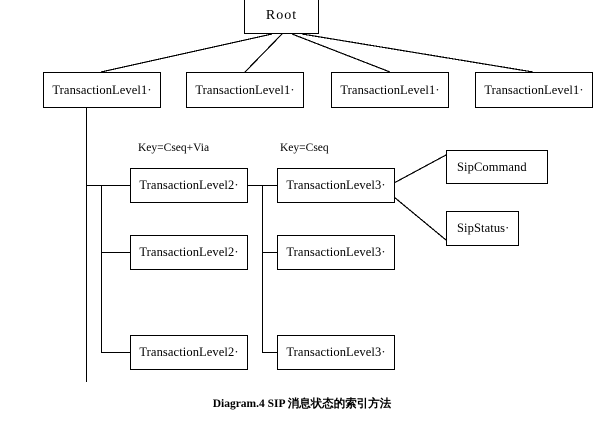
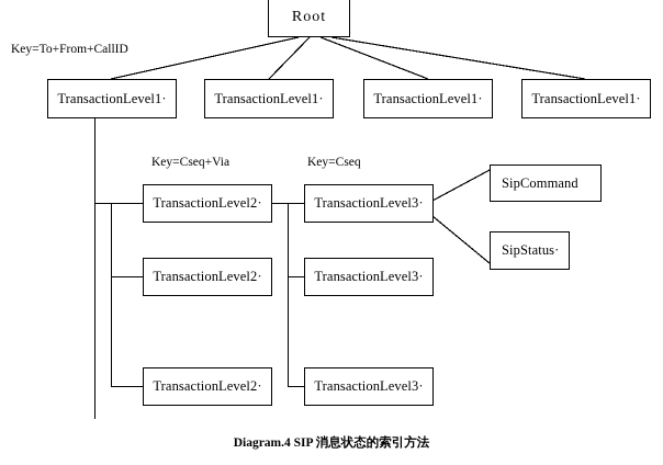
  Root
+ Key=To+From+CallID
  Key=Cseq+Via
  Key=Cseq
  TransactionLevel1·
  TransactionLevel1·
  TransactionLevel1·
  TransactionLevel1·
  TransactionLevel2·
  TransactionLevel2·
  TransactionLevel2·
  TransactionLevel3·
  TransactionLevel3·
  TransactionLevel3·
  SipCommand
  SipStatus·
  Diagram.4 SIP 消息状态的索引方法
